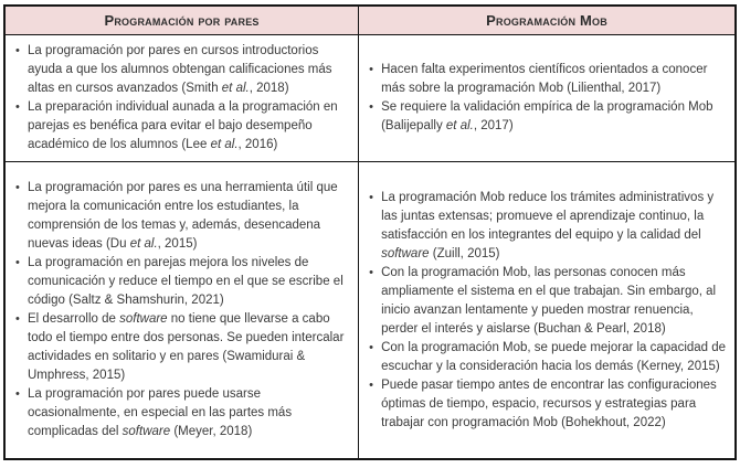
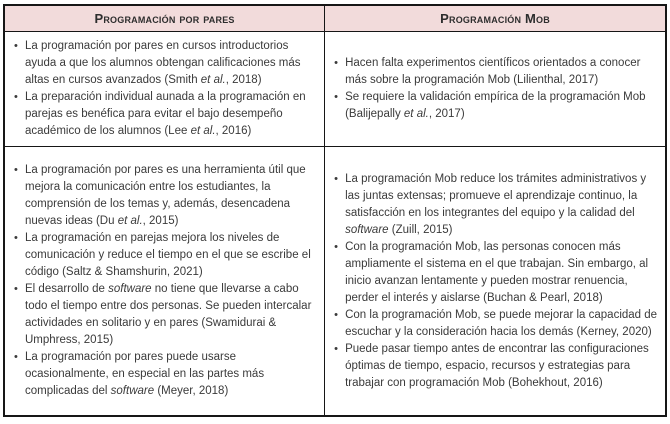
  Programación por pares
  Programación Mob
  •
  La programación por pares en cursos introductorios ayuda a que los alumnos obtengan calificaciones más altas en cursos avanzados (Smith et al., 2018)
  •
  La preparación individual aunada a la programación en parejas es benéfica para evitar el bajo desempeño académico de los alumnos (Lee et al., 2016)
  •
  Hacen falta experimentos científicos orientados a conocer más sobre la programación Mob (Lilienthal, 2017)
  •
  Se requiere la validación empírica de la programación Mob (Balijepally et al., 2017)
  •
  La programación por pares es una herramienta útil que mejora la comunicación entre los estudiantes, la comprensión de los temas y, además, desencadena nuevas ideas (Du et al., 2015)
  •
  La programación en parejas mejora los niveles de comunicación y reduce el tiempo en el que se escribe el código (Saltz & Shamshurin, 2021)
  •
  El desarrollo de software no tiene que llevarse a cabo todo el tiempo entre dos personas. Se pueden intercalar actividades en solitario y en pares (Swamidurai & Umphress, 2015)
  •
  La programación por pares puede usarse ocasionalmente, en especial en las partes más complicadas del software (Meyer, 2018)
  •
  La programación Mob reduce los trámites administrativos y las juntas extensas; promueve el aprendizaje continuo, la satisfacción en los integrantes del equipo y la calidad del software (Zuill, 2015)
  •
  Con la programación Mob, las personas conocen más ampliamente el sistema en el que trabajan. Sin embargo, al inicio avanzan lentamente y pueden mostrar renuencia, perder el interés y aislarse (Buchan & Pearl, 2018)
  •
- Con la programación Mob, se puede mejorar la capacidad de escuchar y la consideración hacia los demás (Kerney, 2015)
+ Con la programación Mob, se puede mejorar la capacidad de escuchar y la consideración hacia los demás (Kerney, 2020)
  •
- Puede pasar tiempo antes de encontrar las configuraciones óptimas de tiempo, espacio, recursos y estrategias para trabajar con programación Mob (Bohekhout, 2022)
+ Puede pasar tiempo antes de encontrar las configuraciones óptimas de tiempo, espacio, recursos y estrategias para trabajar con programación Mob (Bohekhout, 2016)
